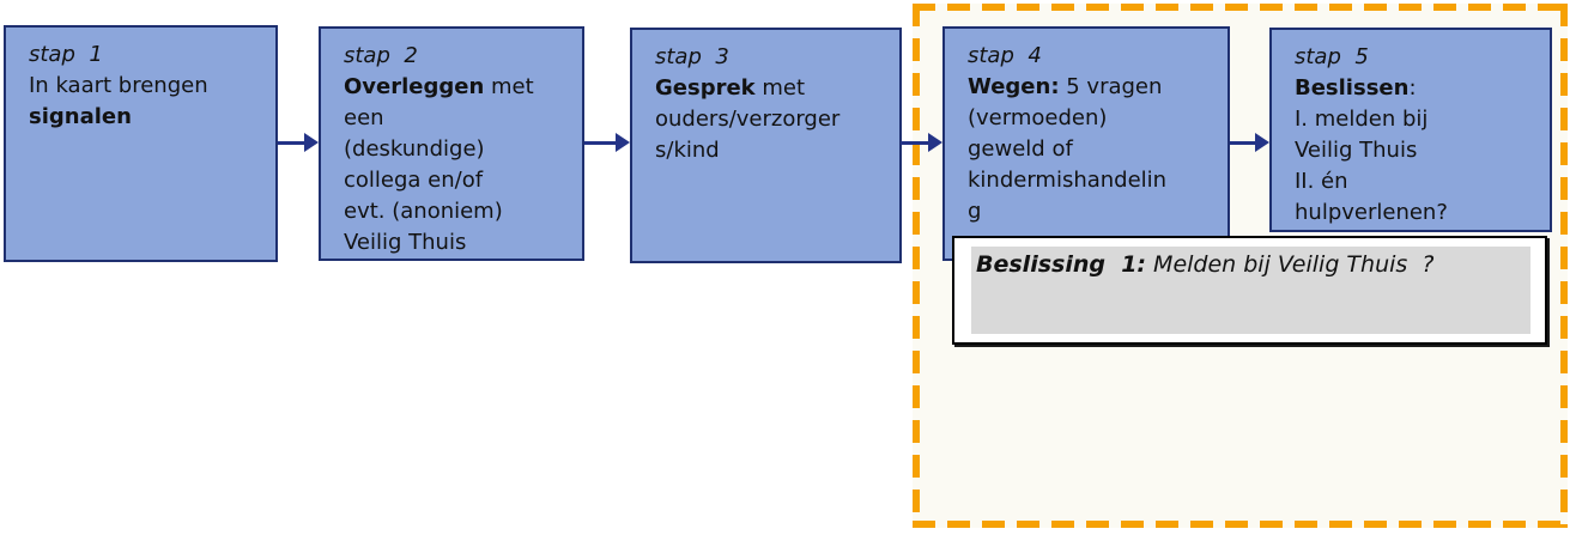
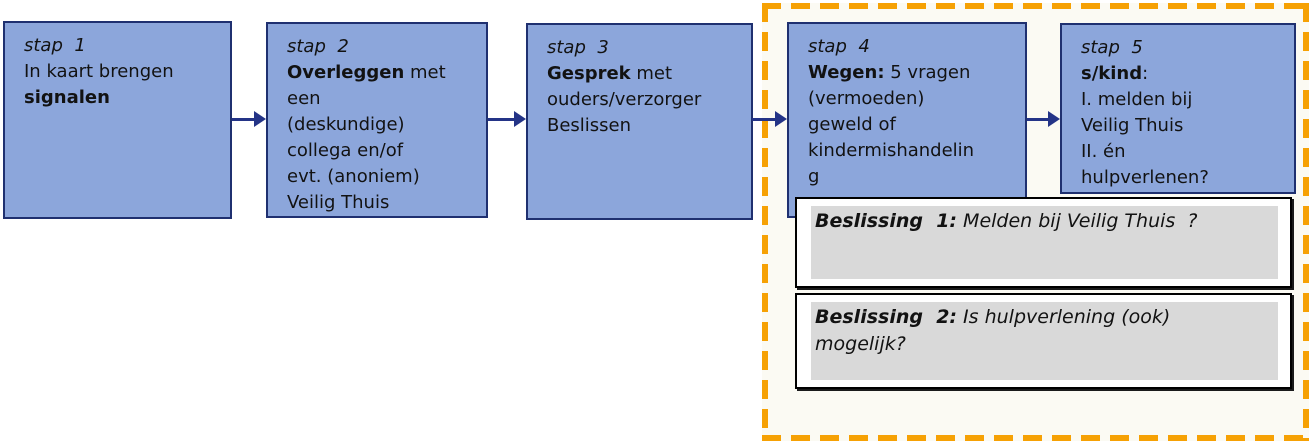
  stap 1
  In kaart brengen
  signalen
  stap 2
  Overleggen met
  een
  (deskundige)
  collega en/of
  evt. (anoniem)
  Veilig Thuis
  stap 3
  Gesprek met
  ouders/verzorger
- s/kind
+ Beslissen
  stap 4
  Wegen: 5 vragen
  (vermoeden)
  geweld of
  kindermishandelin
  g
  stap 5
- Beslissen:
+ s/kind:
  I. melden bij
  Veilig Thuis
  II. én
  hulpverlenen?
  Beslissing 1: Melden bij Veilig Thuis ?
+ Beslissing 2: Is hulpverlening (ook)
+ mogelijk?
